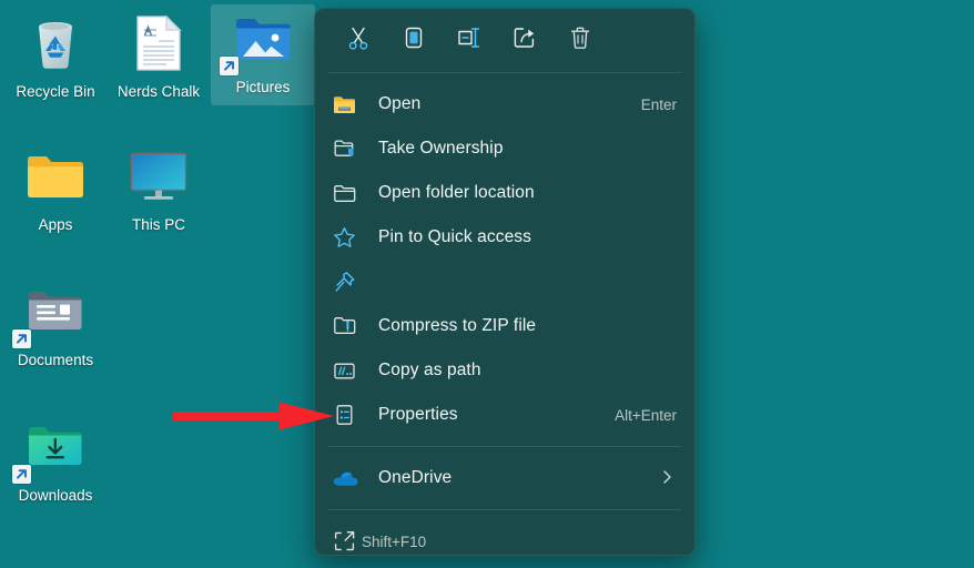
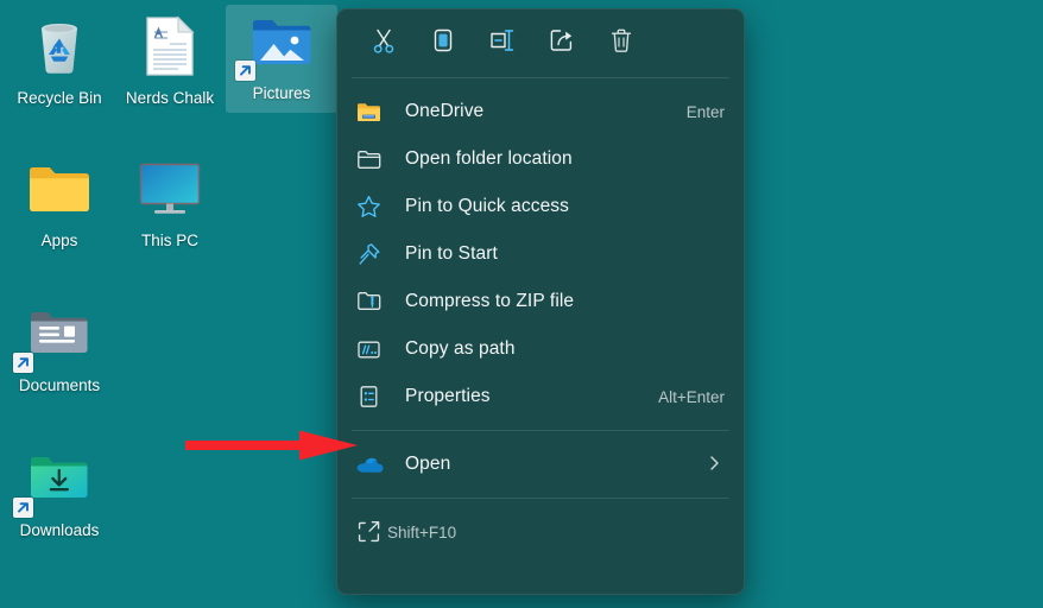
  Recycle Bin
  Nerds Chalk
  Pictures
  Apps
  This PC
  Documents
  Downloads
- Open
+ OneDrive
  Enter
- Take Ownership
  Open folder location
  Pin to Quick access
+ Pin to Start
  Compress to ZIP file
  Copy as path
  Properties
  Alt+Enter
- OneDrive
+ Open
  Shift+F10
